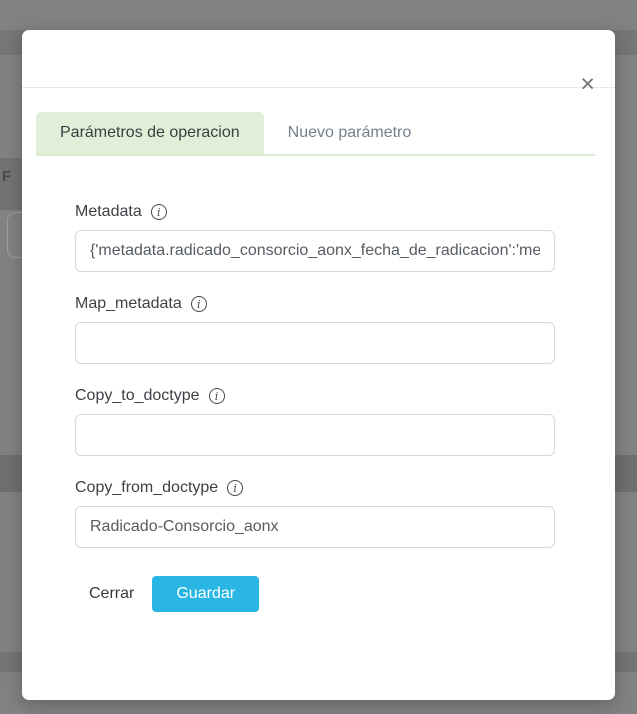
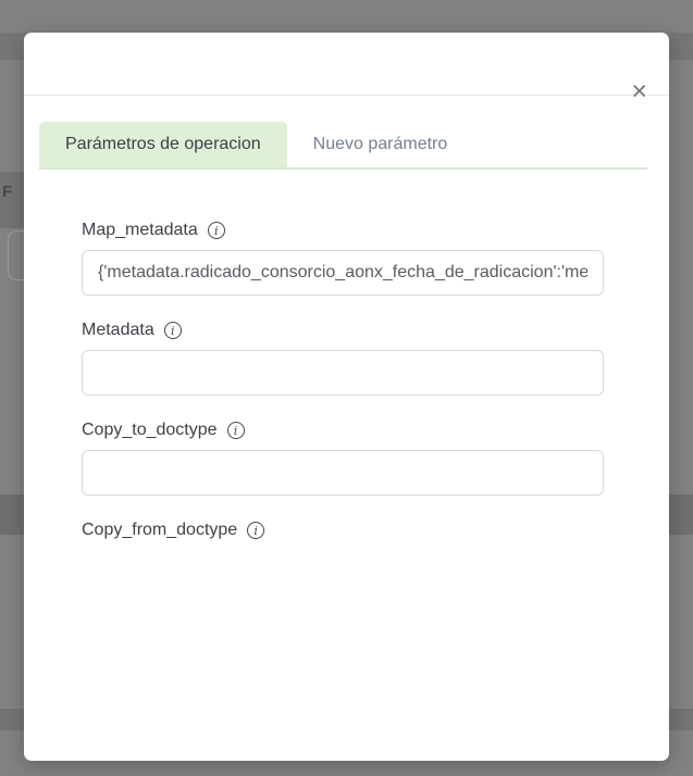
  F
  ×
  Parámetros de operacion
  Nuevo parámetro
- Metadata
+ Map_metadata
  i
  {'metadata.radicado_consorcio_aonx_fecha_de_radicacion':'me
- Map_metadata
+ Metadata
  i
  Copy_to_doctype
  i
  Copy_from_doctype
  i
- Radicado-Consorcio_aonx
- Cerrar
- Guardar
